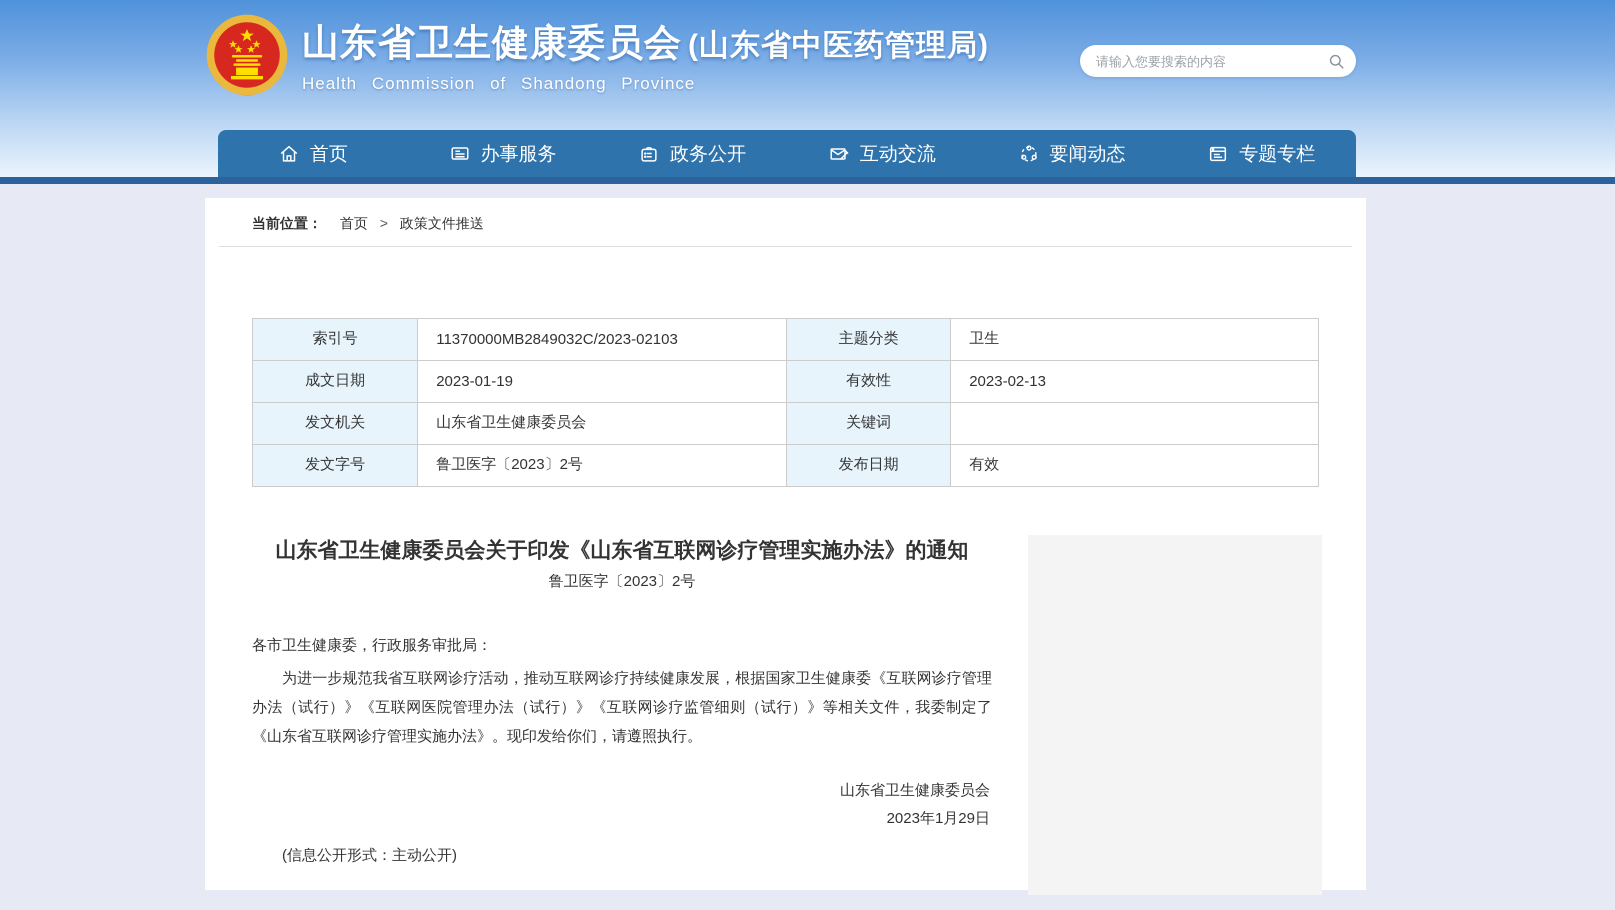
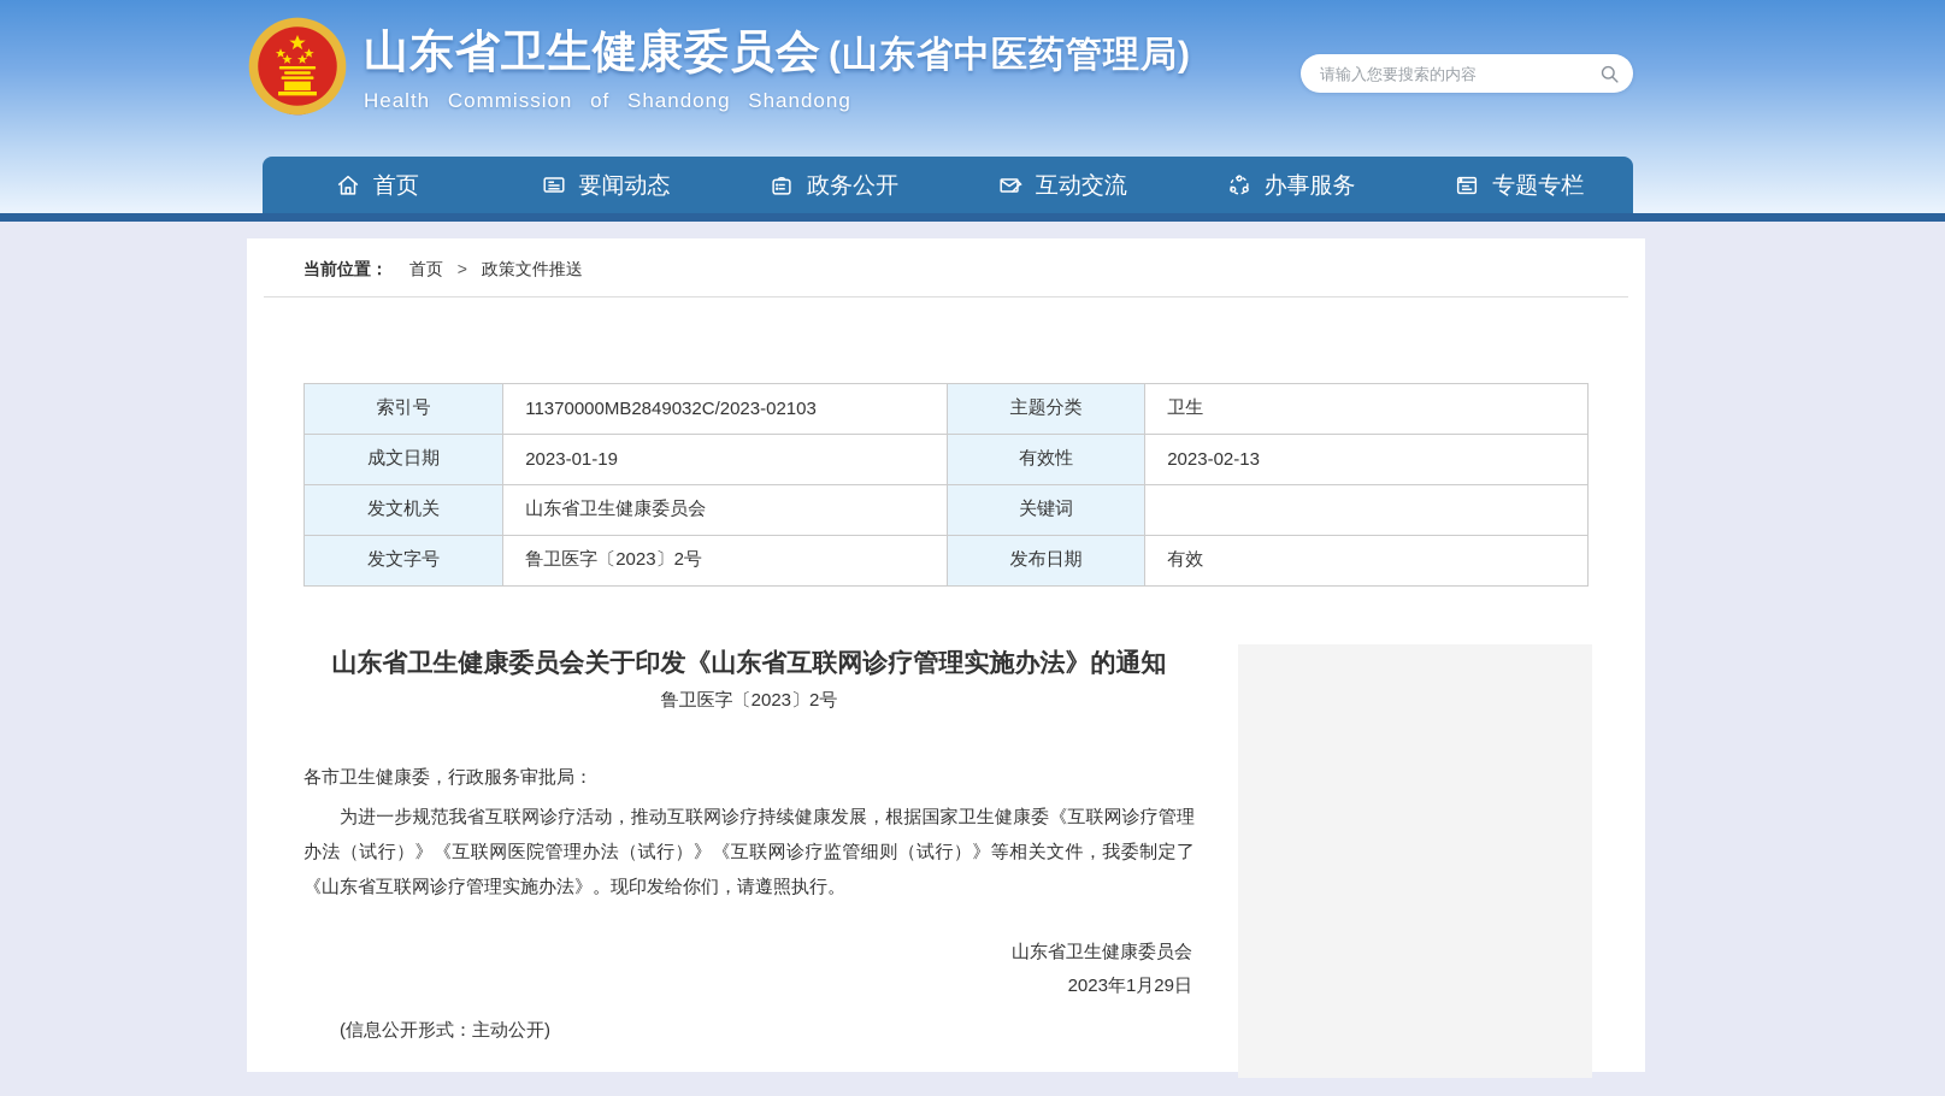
  山东省卫生健康委员会 (山东省中医药管理局)
- Health Commission of Shandong Province
+ Health Commission of Shandong Shandong
  请输入您要搜索的内容
  首页
- 办事服务
+ 要闻动态
  政务公开
  互动交流
- 要闻动态
+ 办事服务
  专题专栏
  当前位置： 首页 > 政策文件推送
  索引号	11370000MB2849032C/2023-02103	主题分类	卫生
  成文日期	2023-01-19	有效性	2023-02-13
  发文机关	山东省卫生健康委员会	关键词
  发文字号	鲁卫医字〔2023〕2号	发布日期	有效
  山东省卫生健康委员会关于印发《山东省互联网诊疗管理实施办法》的通知
  鲁卫医字〔2023〕2号
  各市卫生健康委，行政服务审批局：
  为进一步规范我省互联网诊疗活动，推动互联网诊疗持续健康发展，根据国家卫生健康委《互联网诊疗管理办法（试行）》《互联网医院管理办法（试行）》《互联网诊疗监管细则（试行）》等相关文件，我委制定了《山东省互联网诊疗管理实施办法》。现印发给你们，请遵照执行。
  山东省卫生健康委员会
  2023年1月29日
  (信息公开形式：主动公开)
